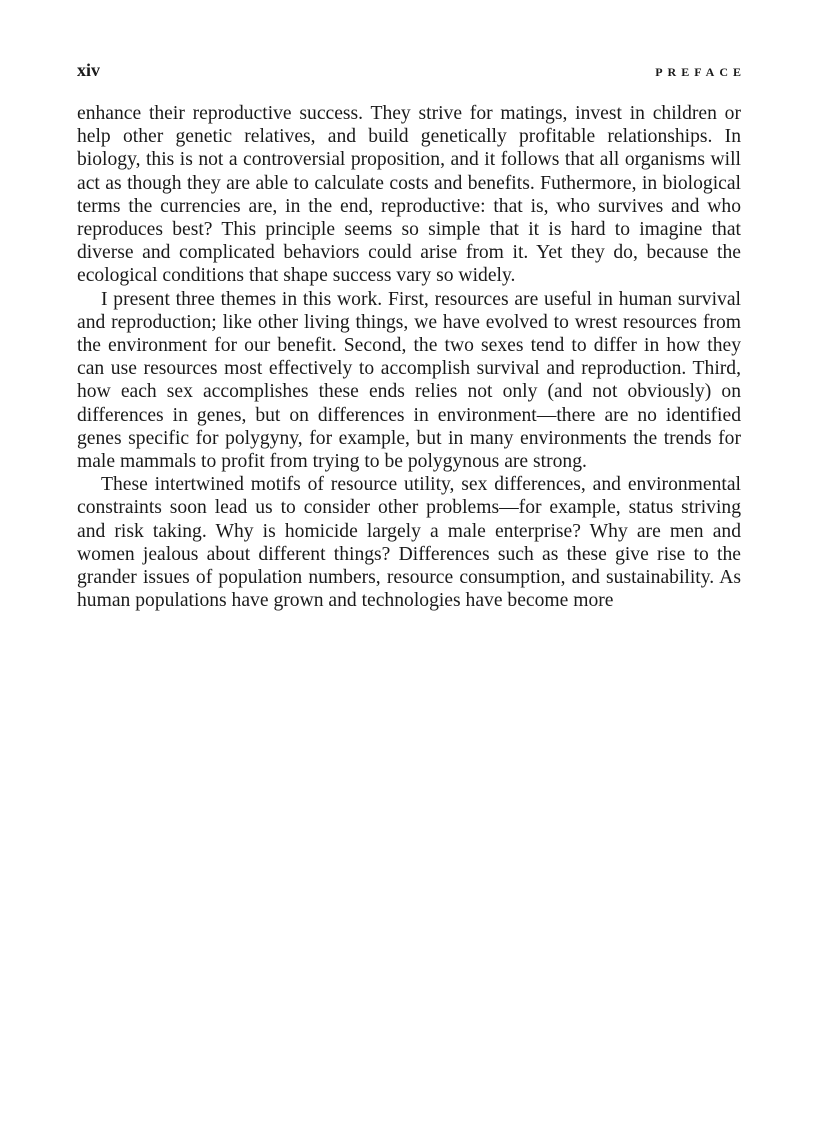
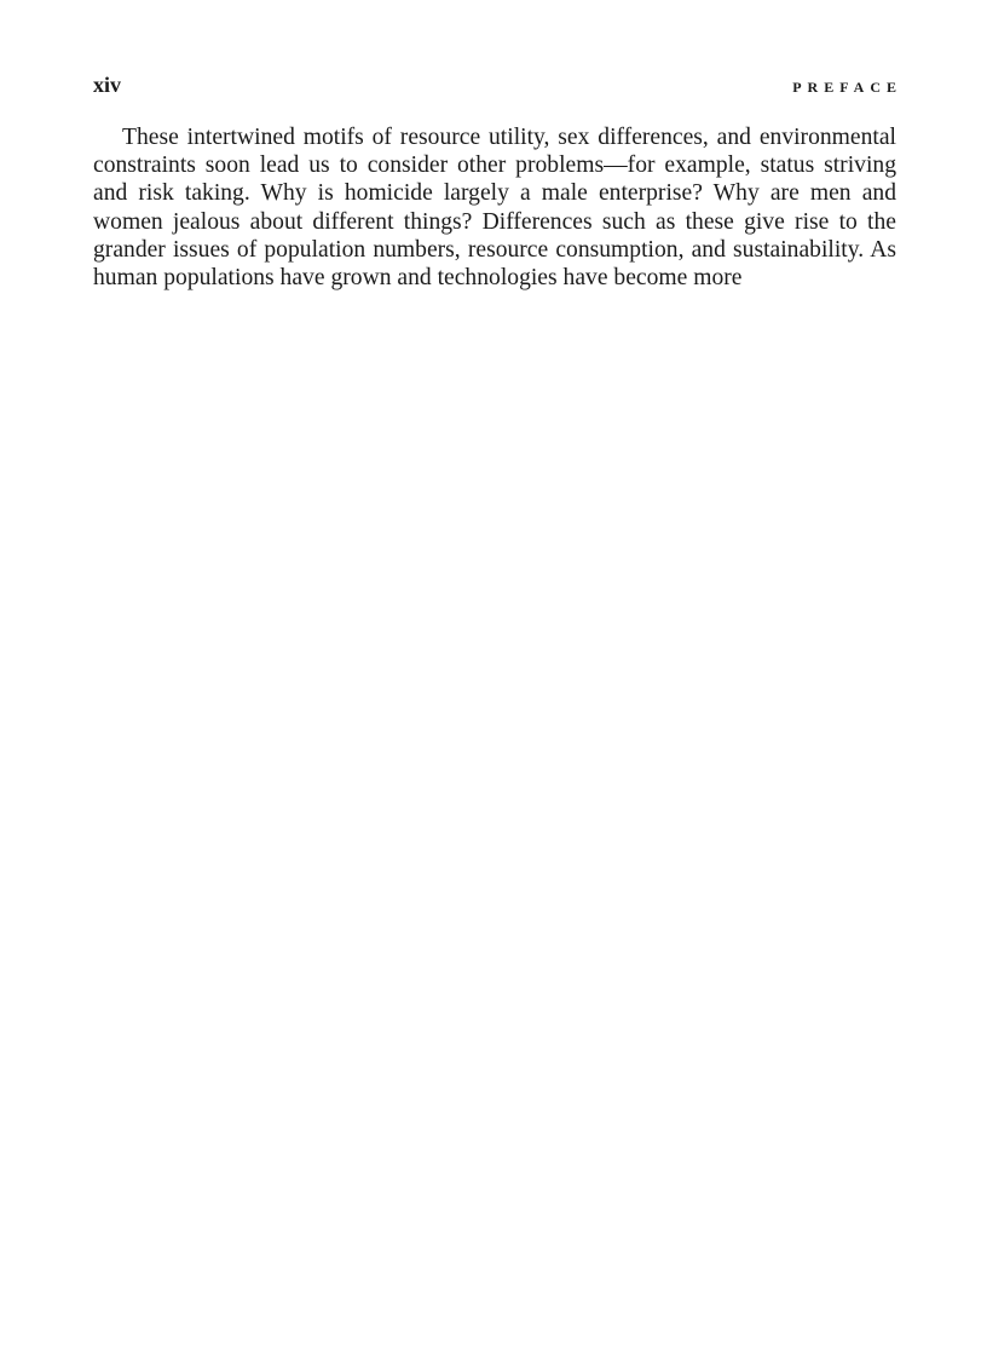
  xiv
  PREFACE
- enhance their reproductive success. They strive for matings, invest in children or help other genetic relatives, and build genetically prof­itable relationships. In biology, this is not a controversial proposi­tion, and it follows that all organisms will act as though they are able to calculate costs and benefits. Futhermore, in biological terms the currencies are, in the end, reproductive: that is, who survives and who reproduces best? This principle seems so simple that it is hard to imagine that diverse and complicated behaviors could arise from it. Yet they do, because the ecological conditions that shape success vary so widely.
- I present three themes in this work. First, resources are useful in human survival and reproduction; like other living things, we have evolved to wrest resources from the environment for our benefit. Second, the two sexes tend to differ in how they can use resources most effectively to accomplish survival and reproduction. Third, how each sex accomplishes these ends relies not only (and not obvi­ously) on differences in genes, but on differences in environment—there are no identified genes specific for polygyny, for example, but in many environments the trends for male mammals to profit from trying to be polygynous are strong.
  These intertwined motifs of resource utility, sex differences, and environmental constraints soon lead us to consider other problems—for example, status striving and risk taking. Why is homicide largely a male enterprise? Why are men and women jealous about different things? Differences such as these give rise to the grander issues of population numbers, resource consumption, and sustainability. As human populations have grown and technologies have become more
